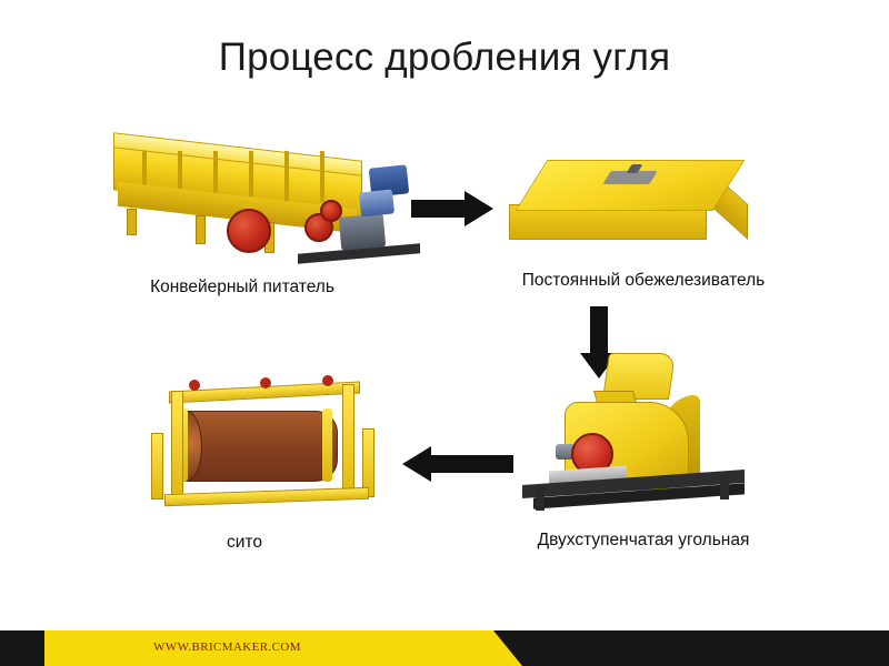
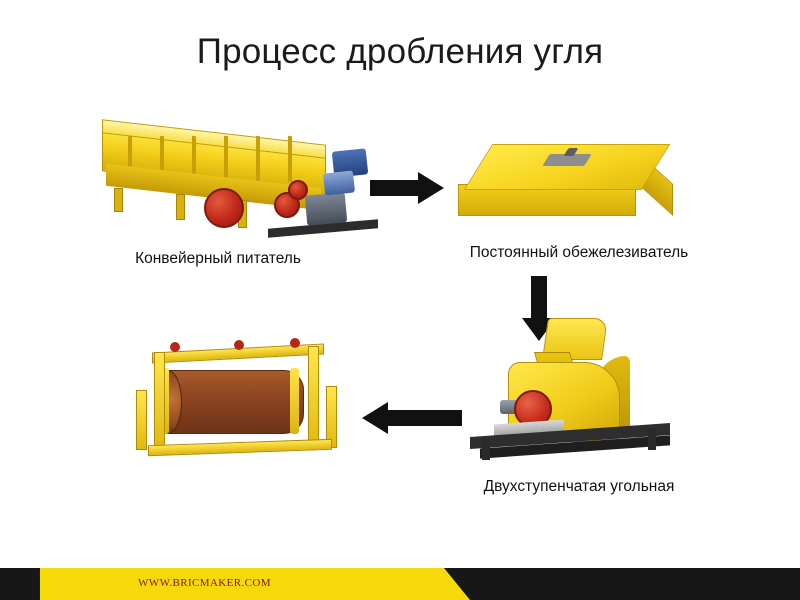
  Процесс дробления угля
  Конвейерный питатель
  Постоянный обежелезиватель
  Двухступенчатая угольная
- сито
  WWW.BRICMAKER.COM
